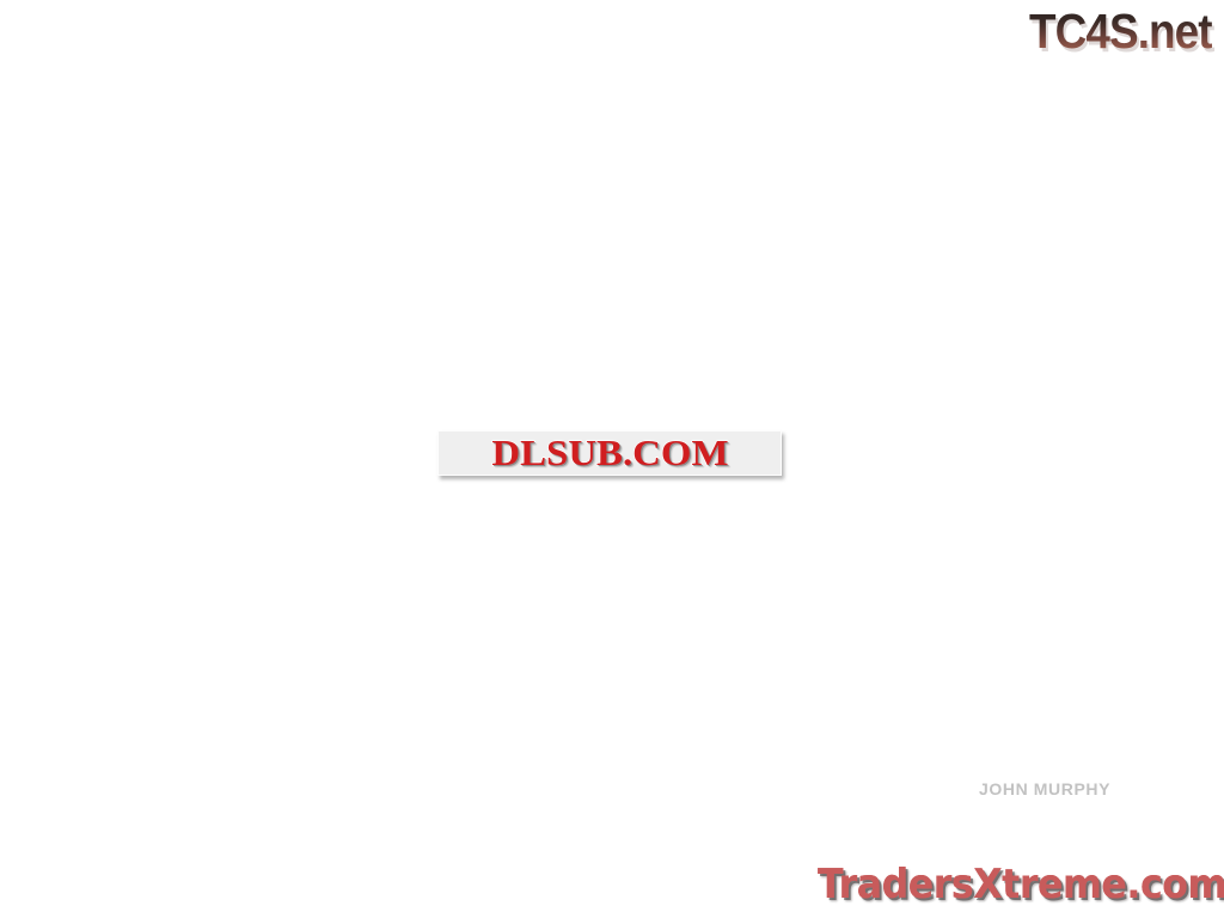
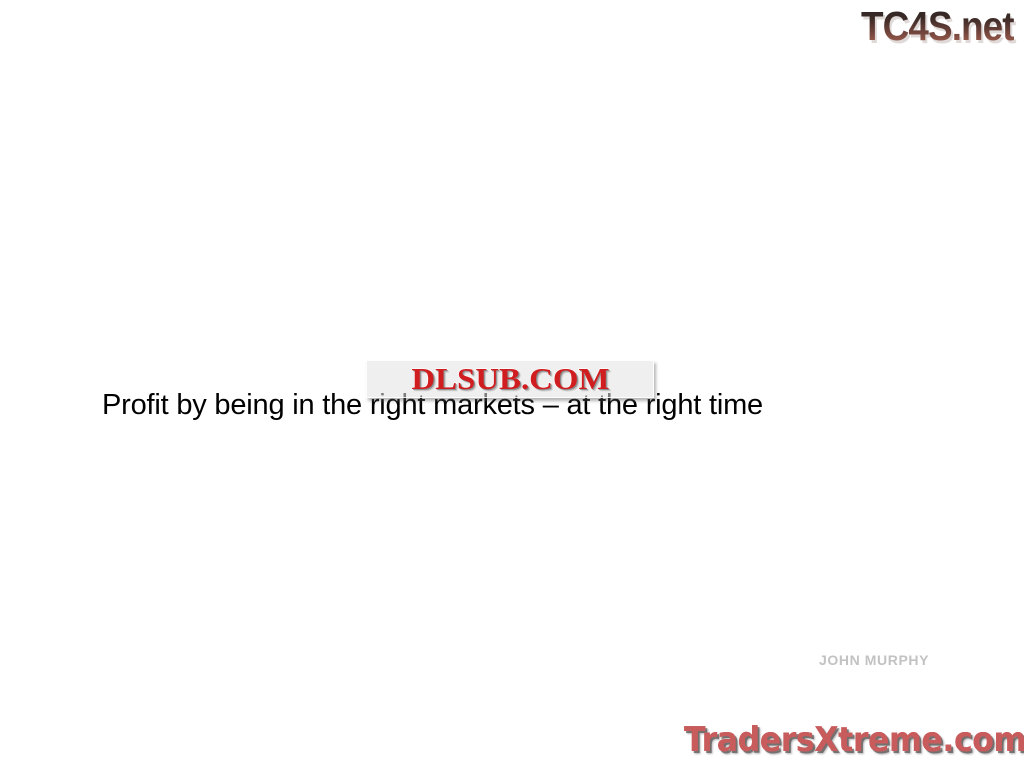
  TC4S.net
+ Profit by being in the right markets – at the right time
  DLSUB.COM
  JOHN MURPHY
  TradersXtreme.com
